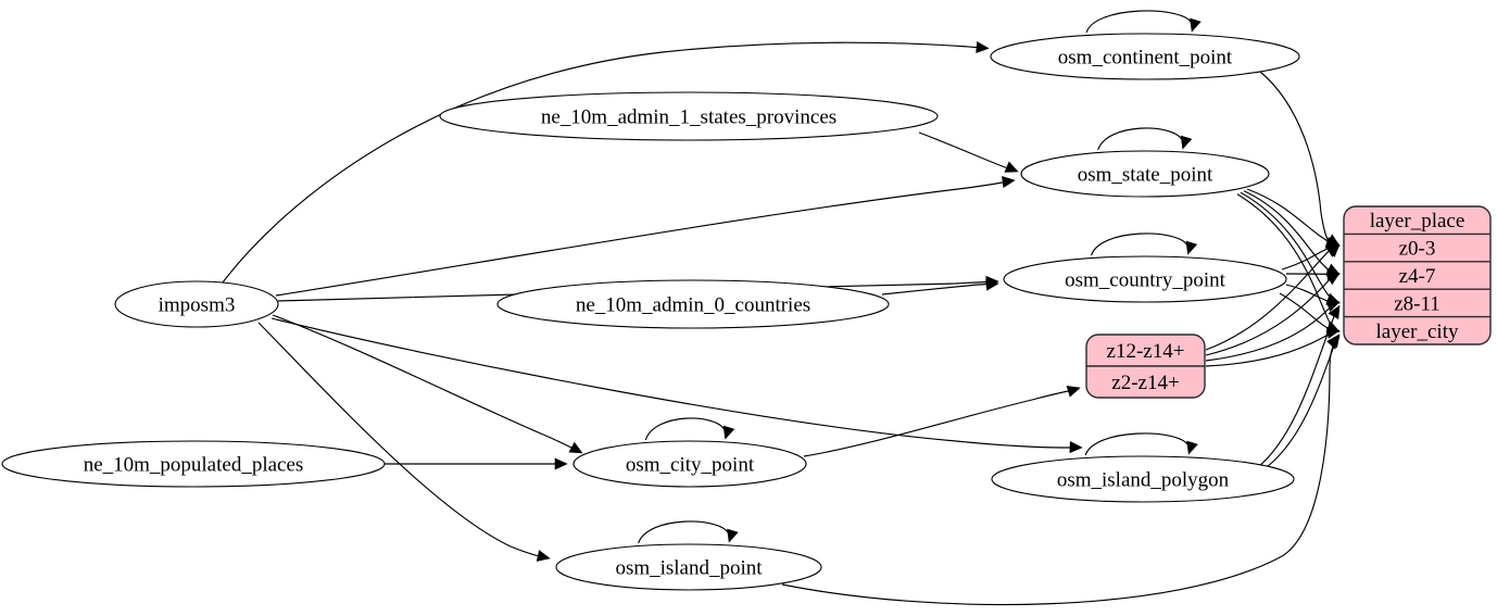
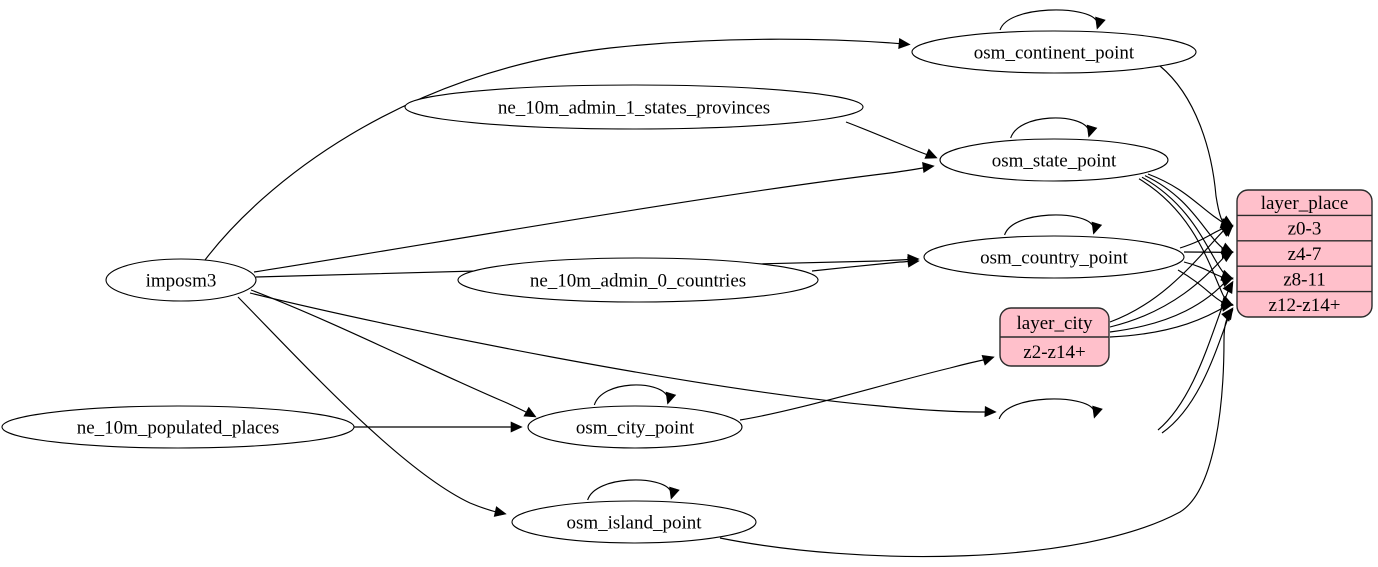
  imposm3
  ne_10m_populated_places
  ne_10m_admin_1_states_provinces
  ne_10m_admin_0_countries
  osm_city_point
  osm_island_point
  osm_continent_point
  osm_state_point
  osm_country_point
- osm_island_polygon
- z12-z14+
+ layer_city
  z2-z14+
  layer_place
  z0-3
  z4-7
  z8-11
- layer_city
+ z12-z14+
